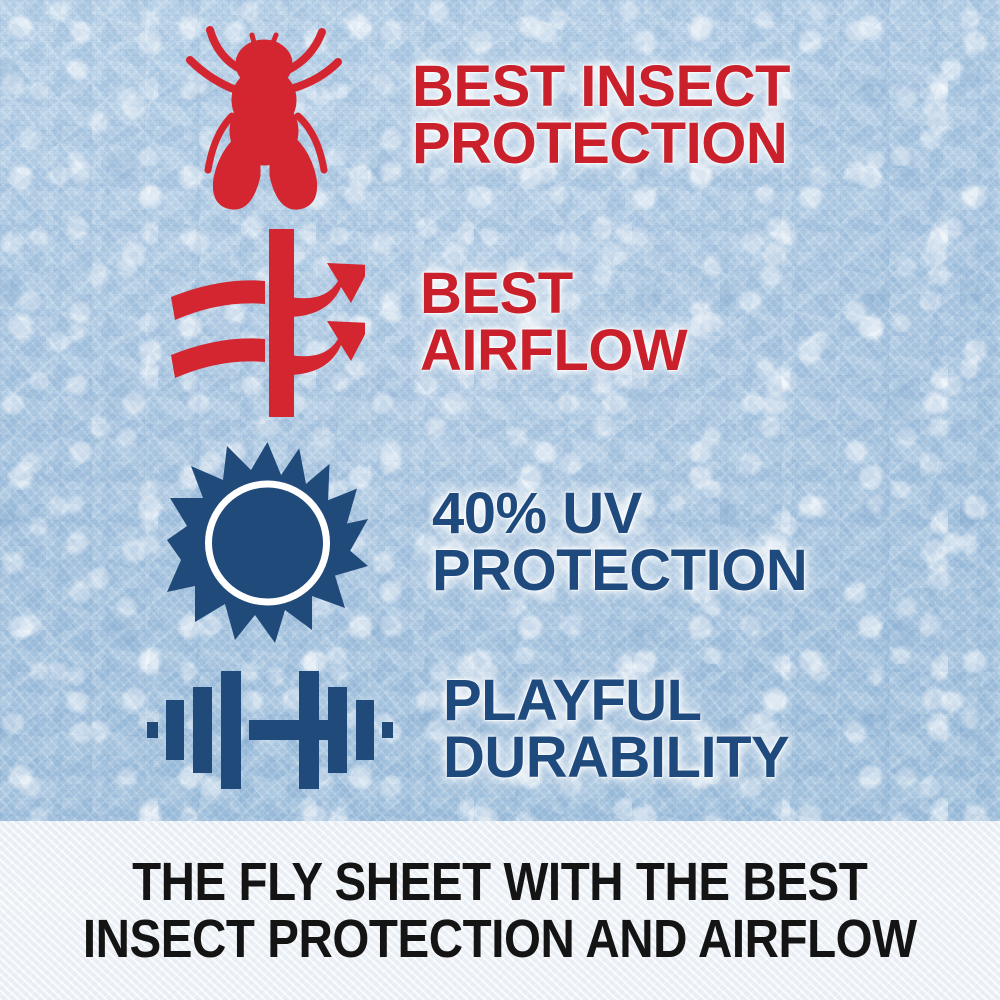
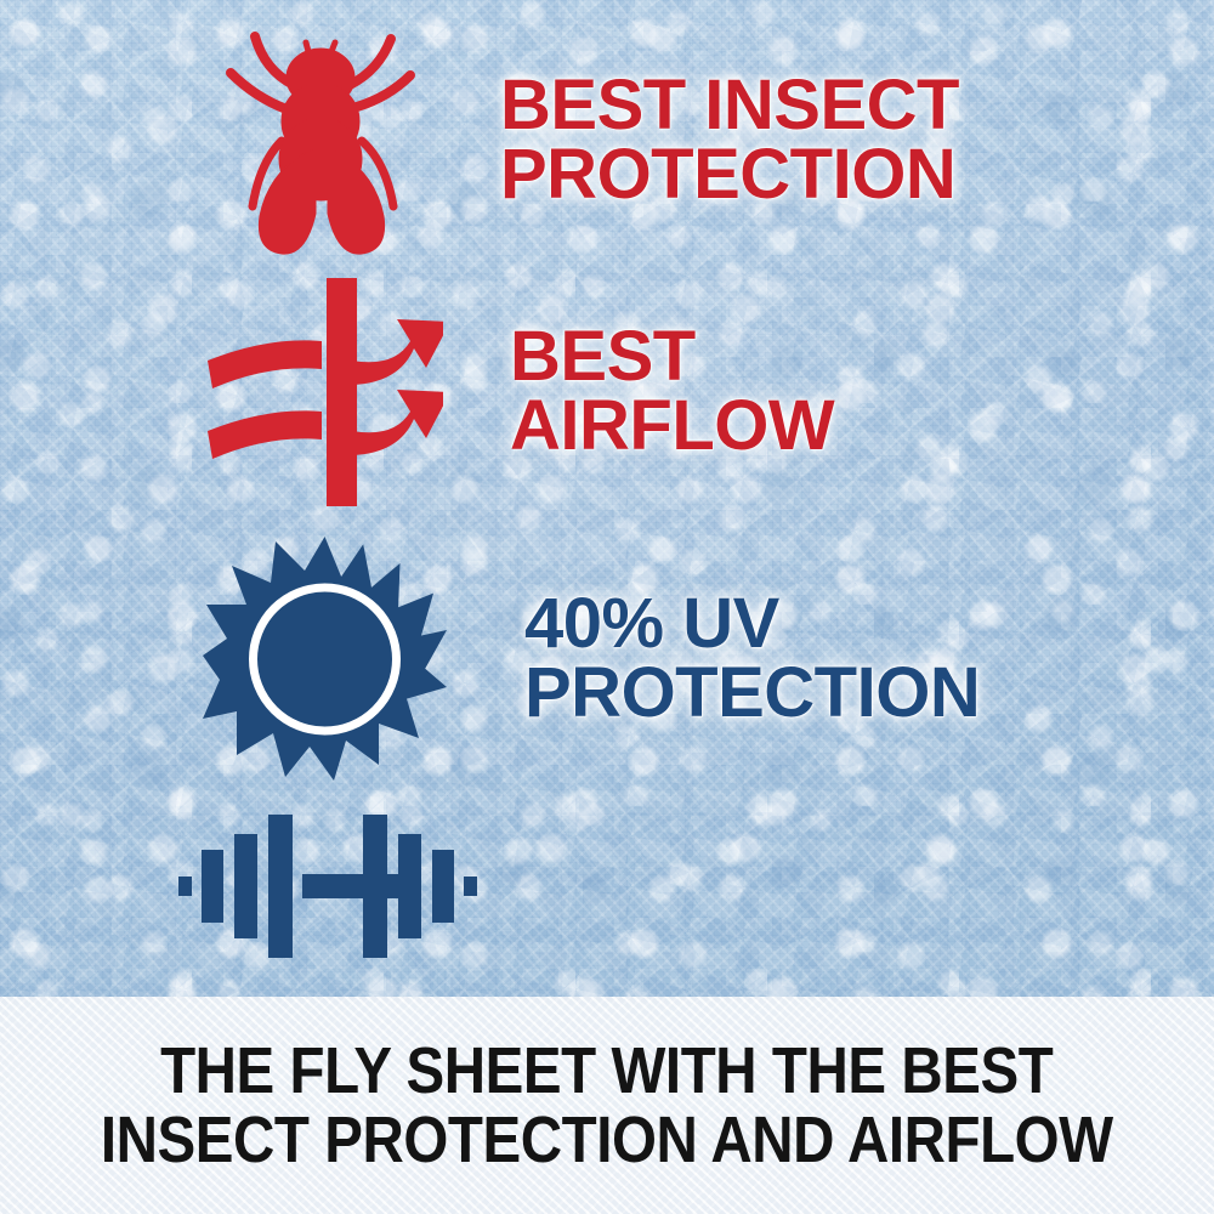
  BEST INSECT
  PROTECTION
  BEST
  AIRFLOW
  40% UV
  PROTECTION
- PLAYFUL
- DURABILITY
  THE FLY SHEET WITH THE BEST
  INSECT PROTECTION AND AIRFLOW
